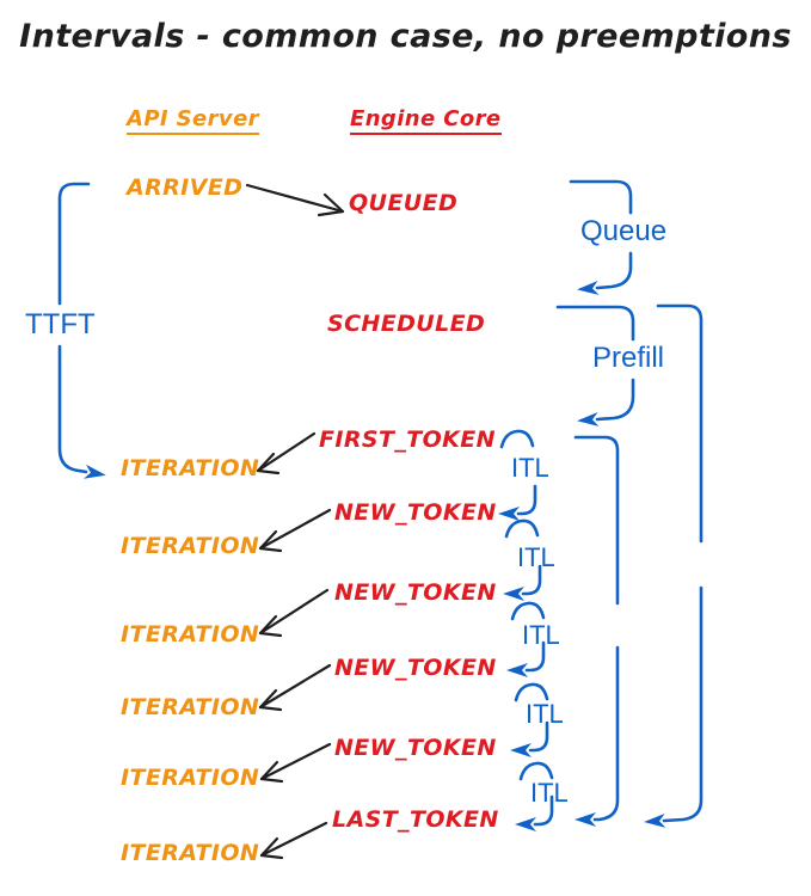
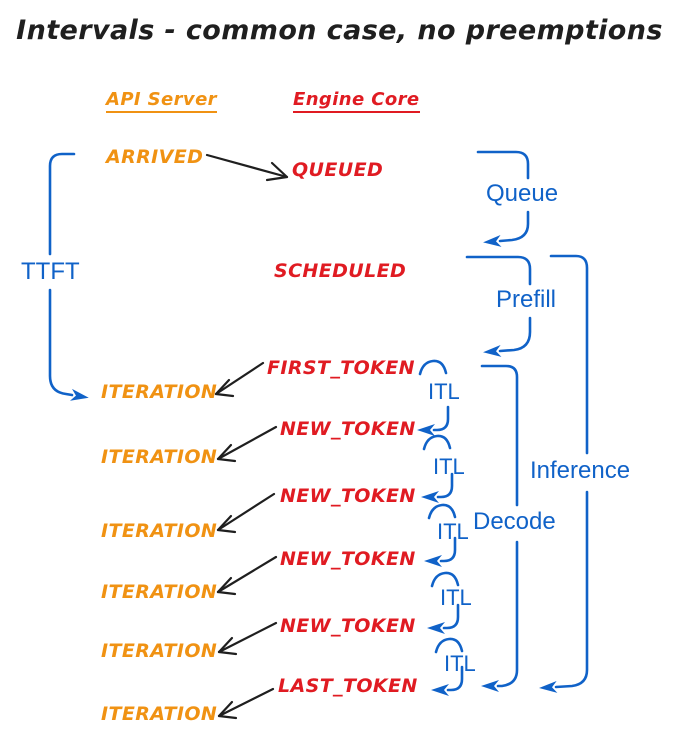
  Intervals - common case, no preemptions
  API Server
  Engine Core
  ARRIVED
  ITERATION
  ITERATION
  ITERATION
  ITERATION
  ITERATION
  ITERATION
  QUEUED
  SCHEDULED
  FIRST_TOKEN
  NEW_TOKEN
  NEW_TOKEN
  NEW_TOKEN
  NEW_TOKEN
  LAST_TOKEN
  TTFT
  Queue
  Prefill
+ Inference
+ Decode
  ITL
  ITL
  ITL
  ITL
  ITL
